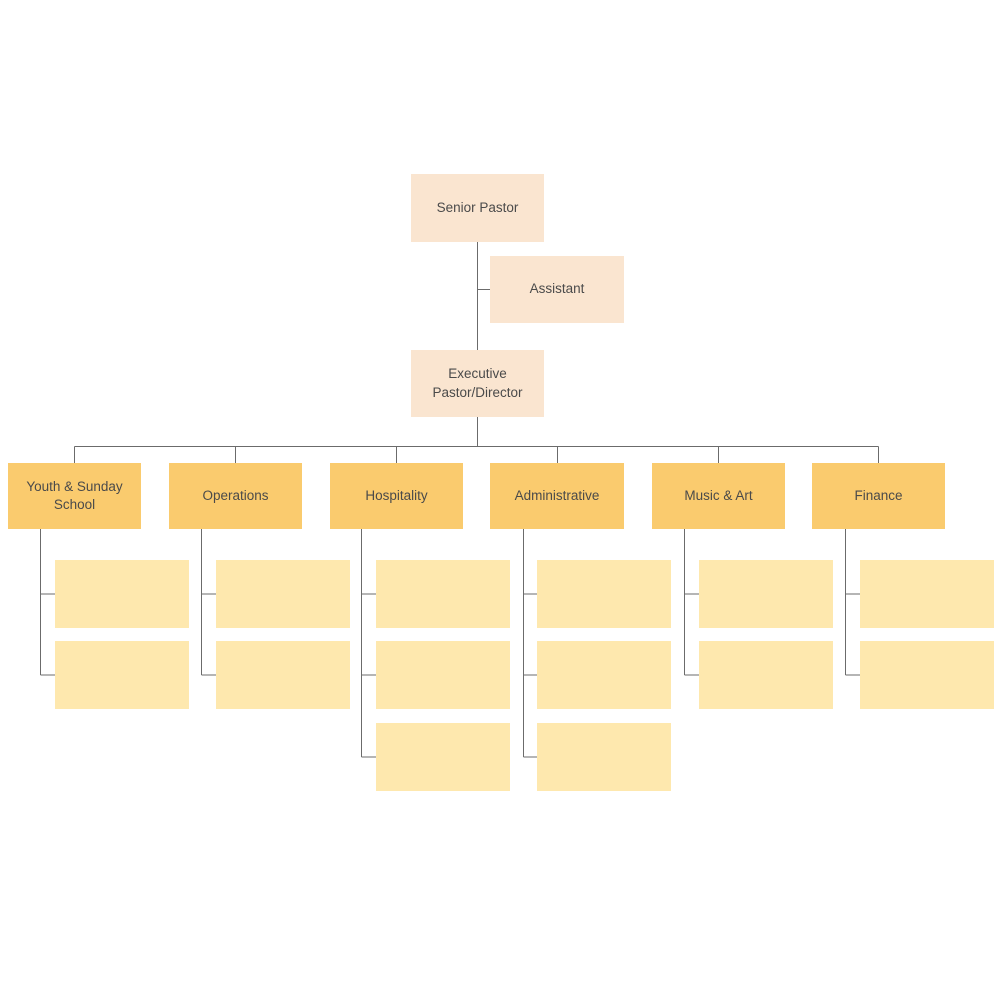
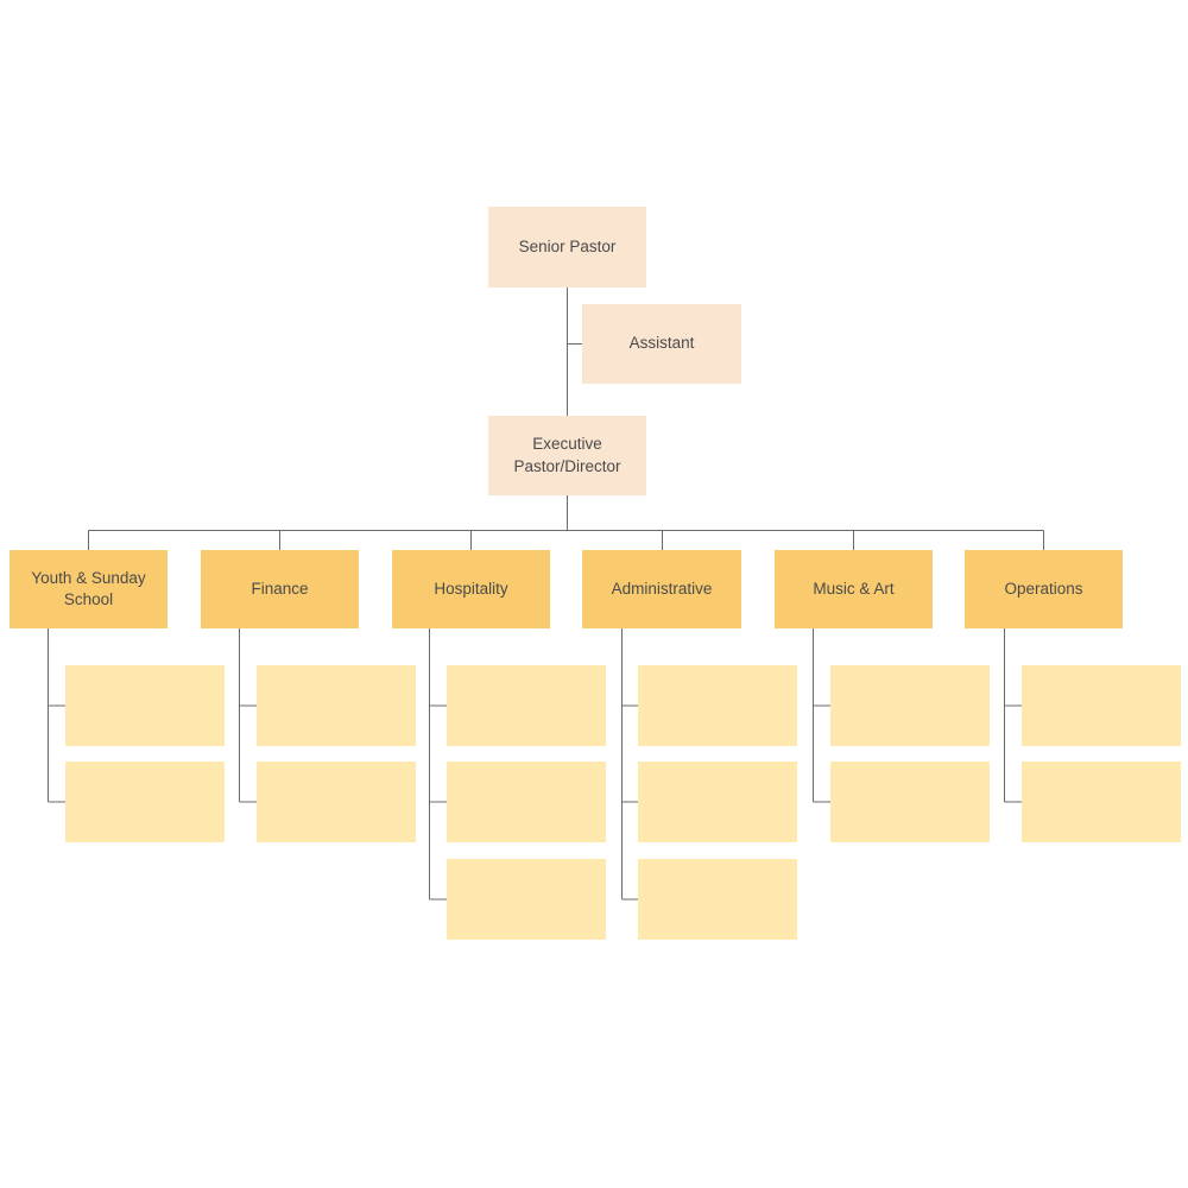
  Senior Pastor
  Assistant
  Executive
  Pastor/Director
  Youth & Sunday
  School
- Operations
+ Finance
  Hospitality
  Administrative
  Music & Art
- Finance
+ Operations
